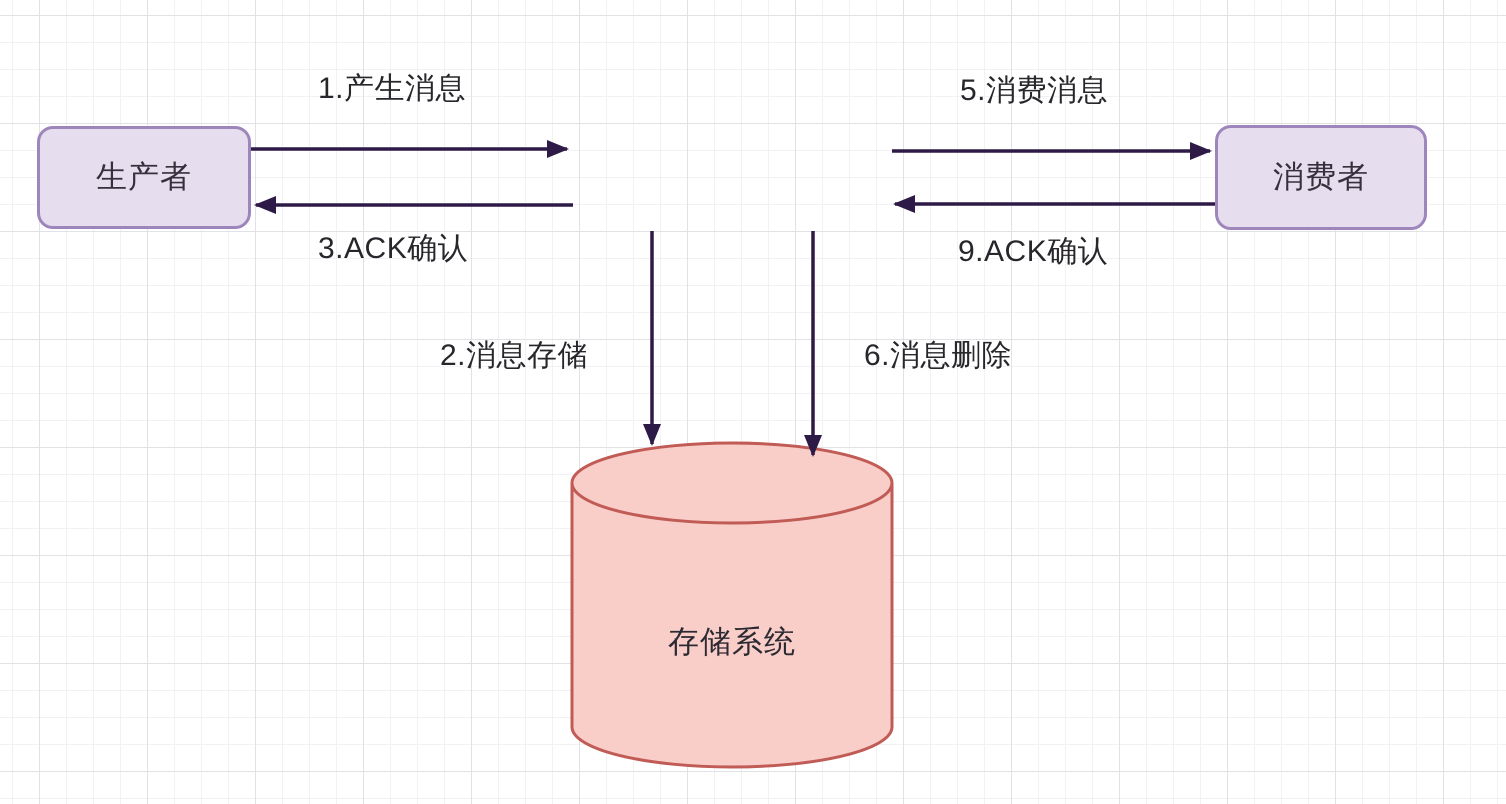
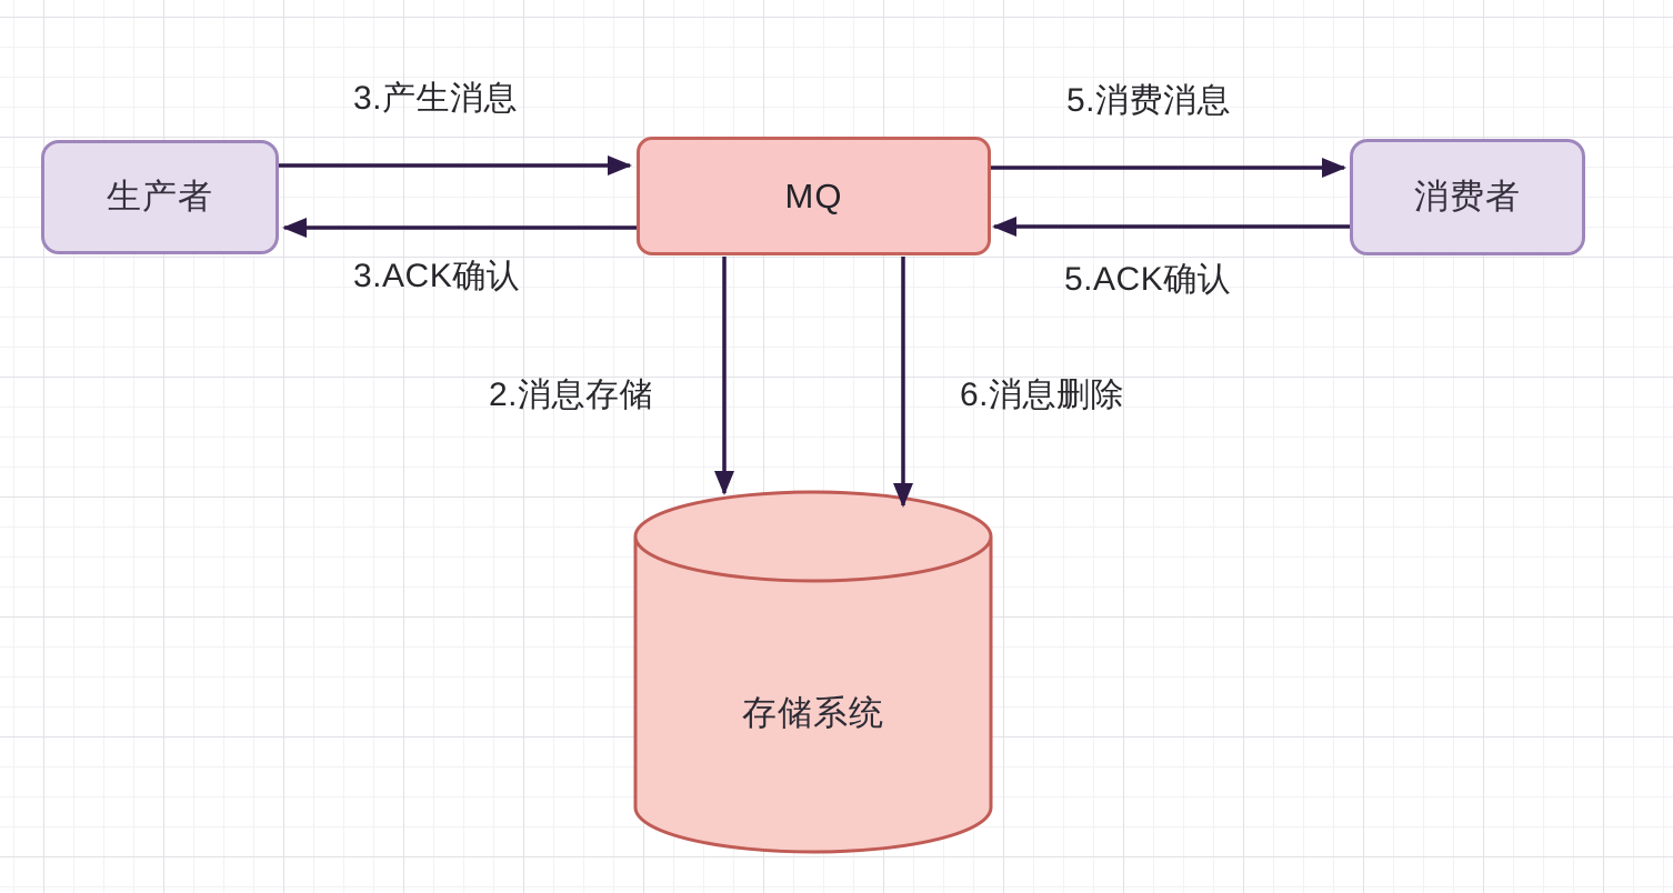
  生产者
+ MQ
  消费者
  存储系统
- 1.产生消息
+ 3.产生消息
  3.ACK确认
  5.消费消息
- 9.ACK确认
+ 5.ACK确认
  2.消息存储
  6.消息删除
